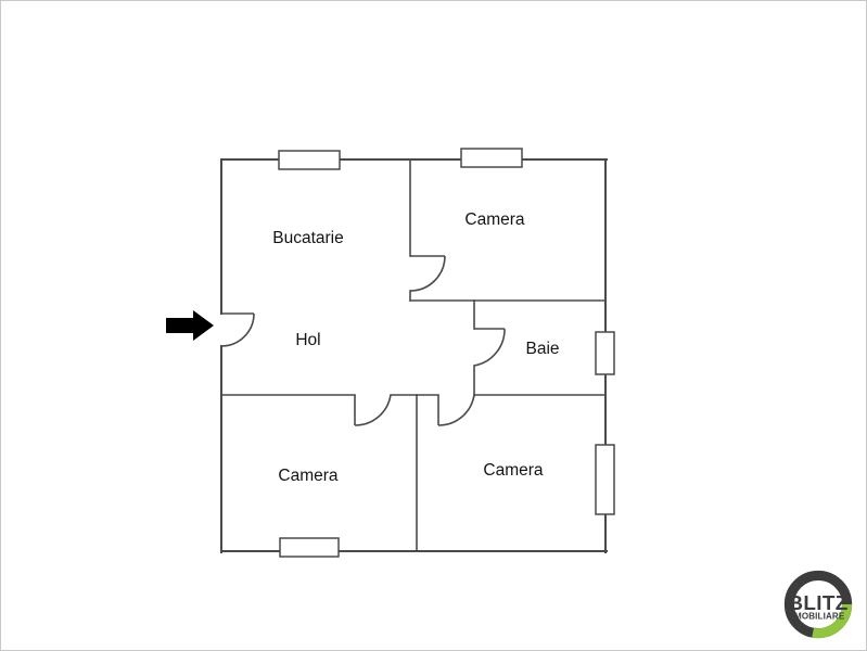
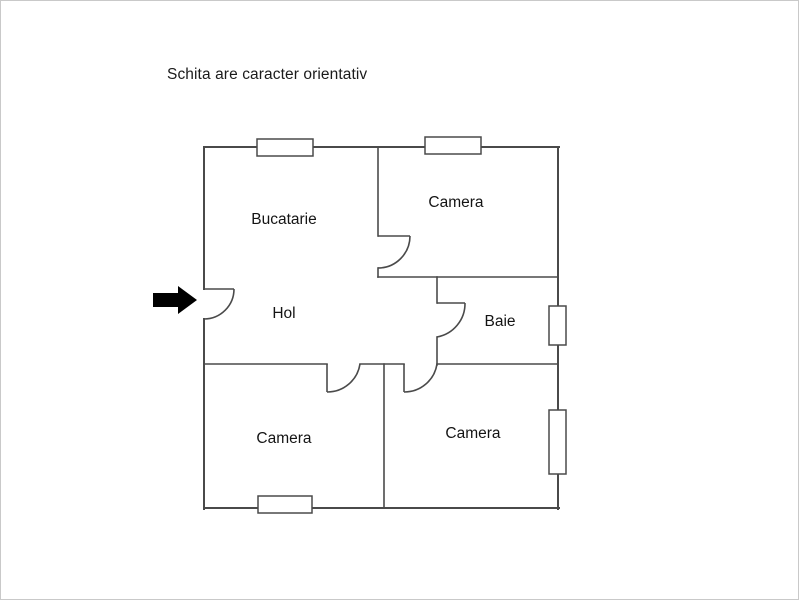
+ Schita are caracter orientativ
  Bucatarie
  Camera
  Hol
  Baie
  Camera
  Camera
- BLITZ
- IMOBILIARE
